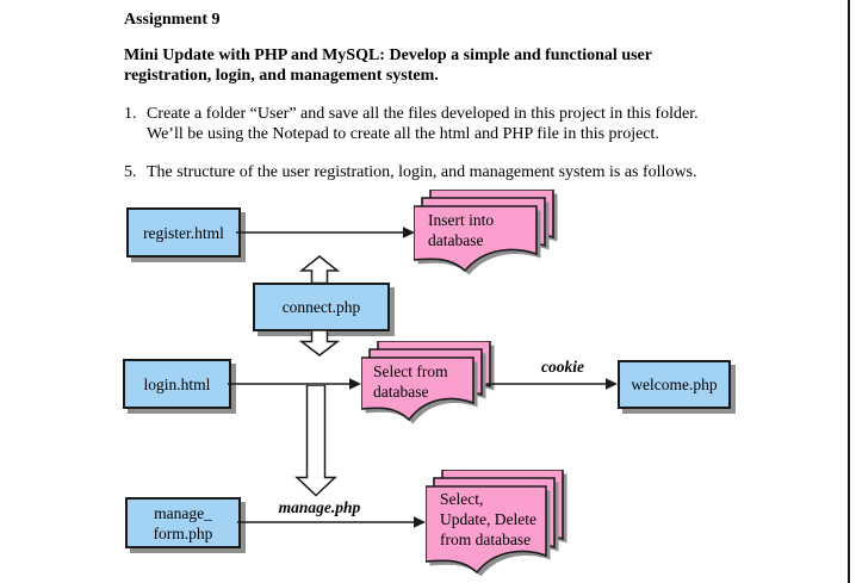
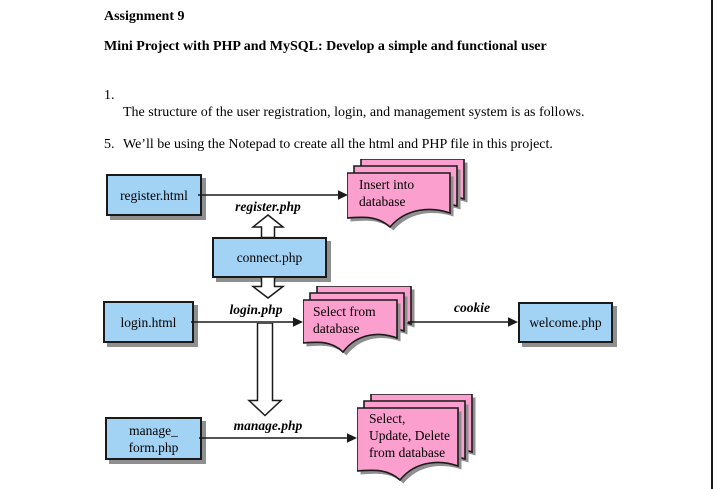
  Assignment 9
- Mini Update with PHP and MySQL: Develop a simple and functional user
+ Mini Project with PHP and MySQL: Develop a simple and functional user
- registration, login, and management system.
  1.
- Create a folder “User” and save all the files developed in this project in this folder.
- We’ll be using the Notepad to create all the html and PHP file in this project.
+ The structure of the user registration, login, and management system is as follows.
  5.
- The structure of the user registration, login, and management system is as follows.
+ We’ll be using the Notepad to create all the html and PHP file in this project.
  register.html
  connect.php
  login.html
  welcome.php
  manage_
  form.php
  Insert into
  database
  Select from
  database
  Select,
  Update, Delete
  from database
+ register.php
+ login.php
  cookie
  manage.php
